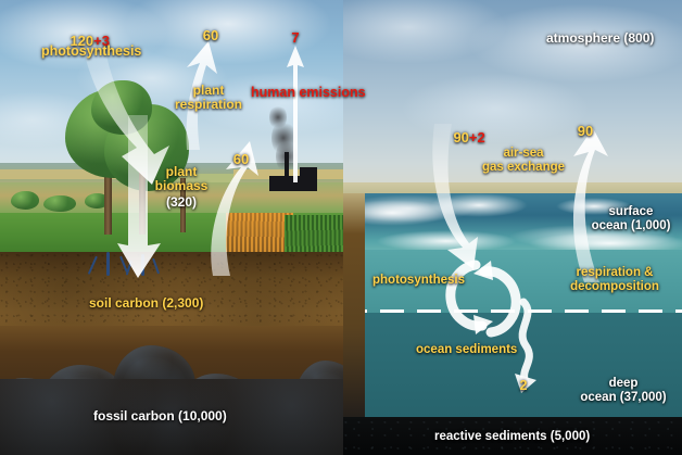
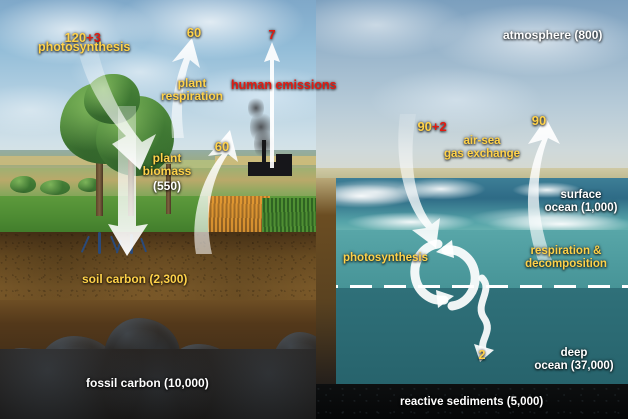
  120+3
  photosynthesis
  60
  plant
  respiration
  7
  human emissions
  plant
  biomass
- (320)
+ (550)
  60
  soil carbon (2,300)
  fossil carbon (10,000)
  atmosphere (800)
  90+2
  air-sea
  gas exchange
  90
  surface
  ocean (1,000)
  photosynthesis
  respiration &
  decomposition
- ocean sediments
  2
  deep
  ocean (37,000)
  reactive sediments (5,000)
